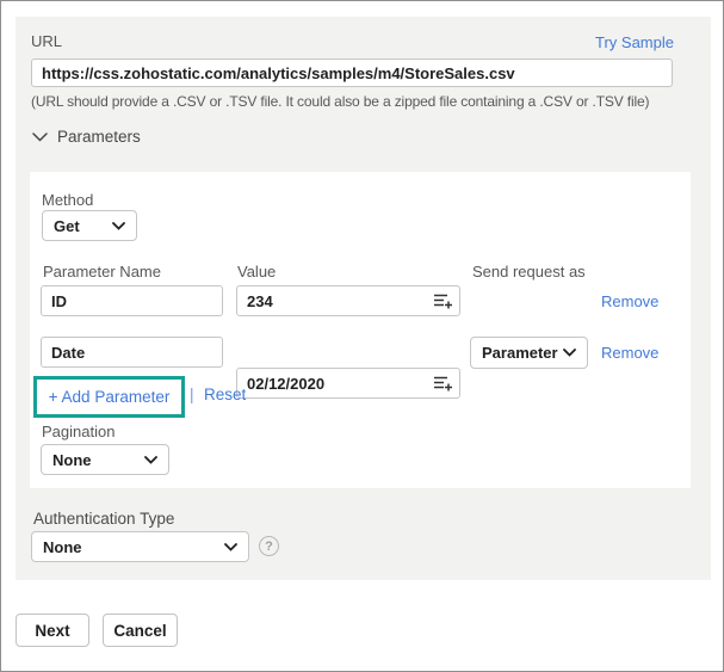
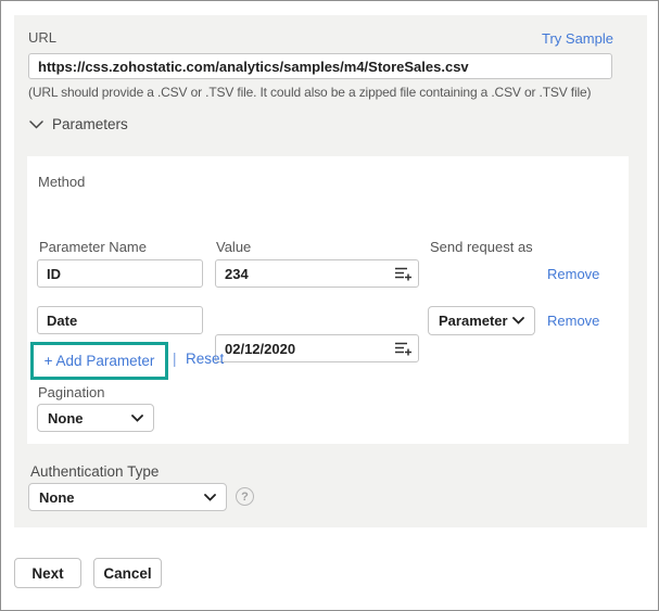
  URL
  Try Sample
  https://css.zohostatic.com/analytics/samples/m4/StoreSales.csv
  (URL should provide a .CSV or .TSV file. It could also be a zipped file containing a .CSV or .TSV file)
  Parameters
  Method
- Get
  Parameter Name
  Value
  Send request as
  ID
  234
  Remove
  Date
  02/12/2020
  Parameter
  Remove
  + Add Parameter
  |
  Reset
  Pagination
  None
  Authentication Type
  None
  ?
  Next
  Cancel
